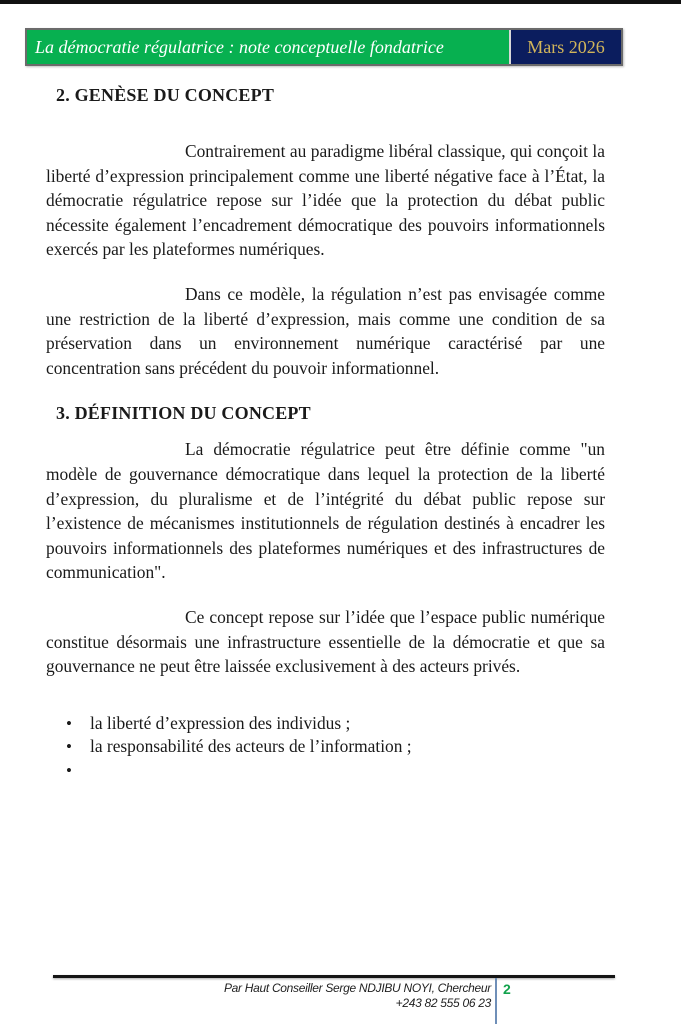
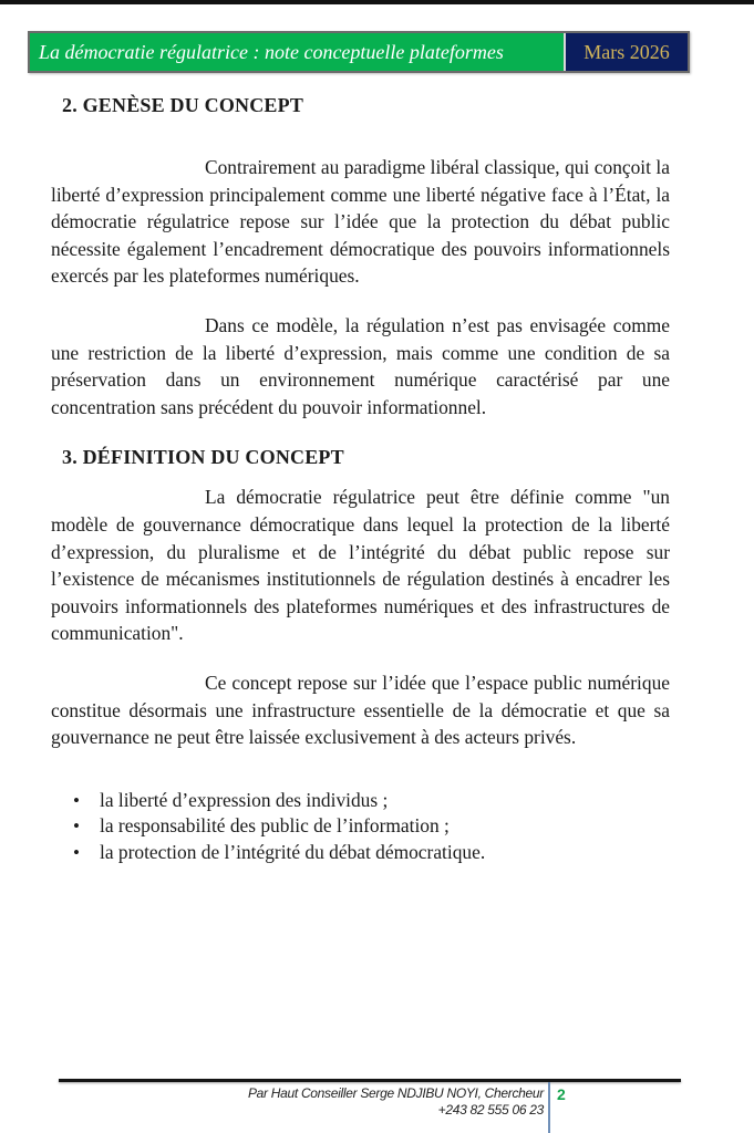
- La démocratie régulatrice : note conceptuelle fondatrice
+ La démocratie régulatrice : note conceptuelle plateformes
  Mars 2026
  2. GENÈSE DU CONCEPT
  Contrairement au paradigme libéral classique, qui conçoit la liberté d’expression principalement comme une liberté négative face à l’État, la démocratie régulatrice repose sur l’idée que la protection du débat public nécessite également l’encadrement démocratique des pouvoirs informationnels exercés par les plateformes numériques.
  Dans ce modèle, la régulation n’est pas envisagée comme une restriction de la liberté d’expression, mais comme une condition de sa préservation dans un environnement numérique caractérisé par une concentration sans précédent du pouvoir informationnel.
  3. DÉFINITION DU CONCEPT
  La démocratie régulatrice peut être définie comme "un modèle de gouvernance démocratique dans lequel la protection de la liberté d’expression, du pluralisme et de l’intégrité du débat public repose sur l’existence de mécanismes institutionnels de régulation destinés à encadrer les pouvoirs informationnels des plateformes numériques et des infrastructures de communication".
  Ce concept repose sur l’idée que l’espace public numérique constitue désormais une infrastructure essentielle de la démocratie et que sa gouvernance ne peut être laissée exclusivement à des acteurs privés.
  •
  la liberté d’expression des individus ;
  •
- la responsabilité des acteurs de l’information ;
+ la responsabilité des public de l’information ;
  •
+ la protection de l’intégrité du débat démocratique.
  Par Haut Conseiller Serge NDJIBU NOYI, Chercheur
  +243 82 555 06 23
  2
